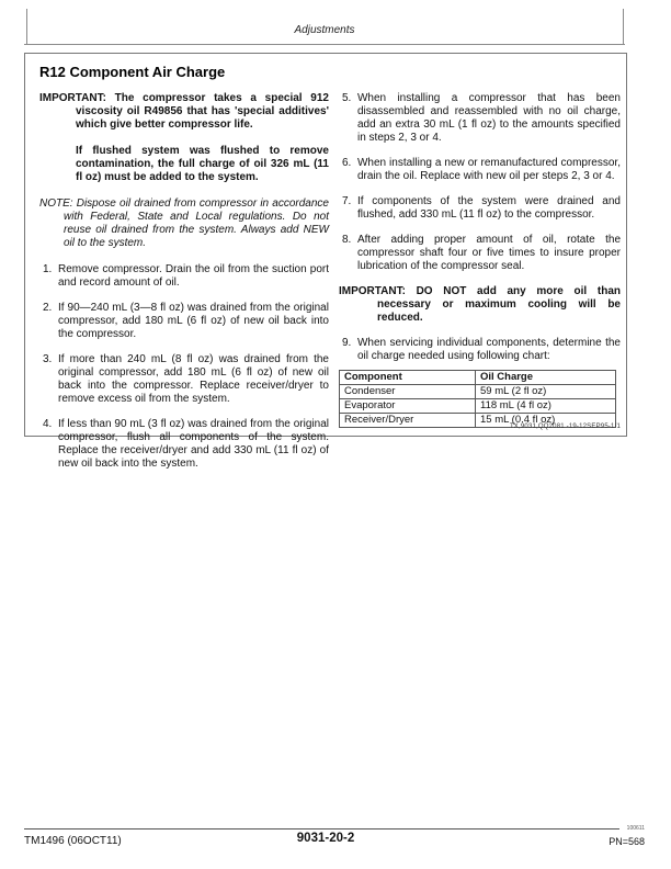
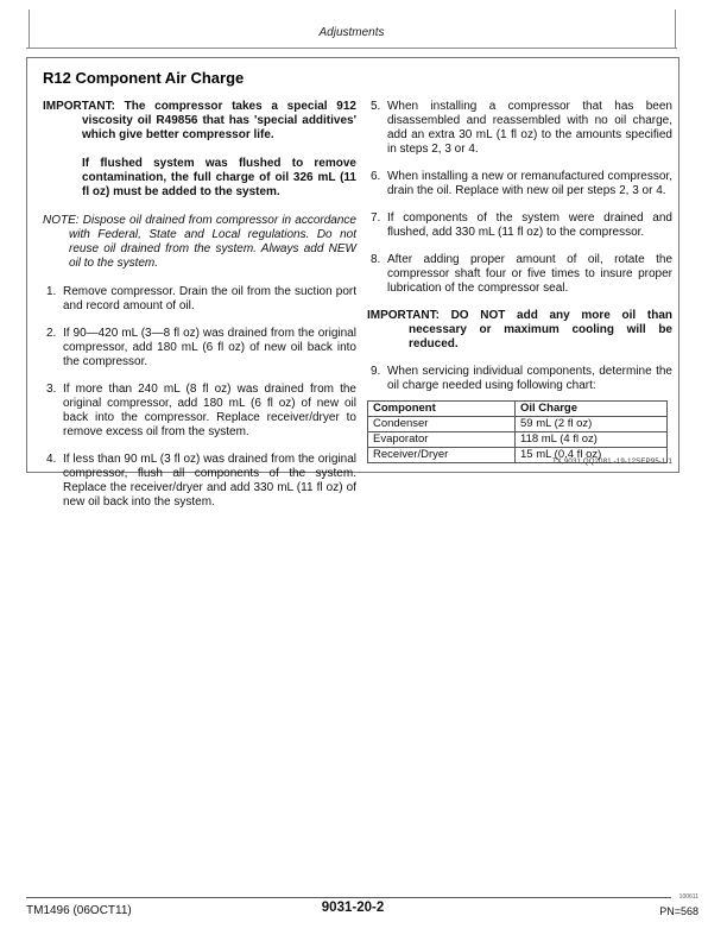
  Adjustments
  R12 Component Air Charge
  IMPORTANT: The compressor takes a special 912 viscosity oil R49856 that has 'special additives' which give better compressor life.
  If flushed system was flushed to remove contamination, the full charge of oil 326 mL (11 fl oz) must be added to the system.
  NOTE: Dispose oil drained from compressor in accordance with Federal, State and Local regulations. Do not reuse oil drained from the system. Always add NEW oil to the system.
  1.
  Remove compressor. Drain the oil from the suction port and record amount of oil.
  2.
- If 90—240 mL (3—8 fl oz) was drained from the original compressor, add 180 mL (6 fl oz) of new oil back into the compressor.
+ If 90—420 mL (3—8 fl oz) was drained from the original compressor, add 180 mL (6 fl oz) of new oil back into the compressor.
  3.
  If more than 240 mL (8 fl oz) was drained from the original compressor, add 180 mL (6 fl oz) of new oil back into the compressor. Replace receiver/dryer to remove excess oil from the system.
  4.
  If less than 90 mL (3 fl oz) was drained from the original compressor, flush all components of the system. Replace the receiver/dryer and add 330 mL (11 fl oz) of new oil back into the system.
  5.
  When installing a compressor that has been disassembled and reassembled with no oil charge, add an extra 30 mL (1 fl oz) to the amounts specified in steps 2, 3 or 4.
  6.
  When installing a new or remanufactured compressor, drain the oil. Replace with new oil per steps 2, 3 or 4.
  7.
  If components of the system were drained and flushed, add 330 mL (11 fl oz) to the compressor.
  8.
  After adding proper amount of oil, rotate the compressor shaft four or five times to insure proper lubrication of the compressor seal.
  IMPORTANT: DO NOT add any more oil than necessary or maximum cooling will be reduced.
  9.
  When servicing individual components, determine the oil charge needed using following chart:
  Component	Oil Charge
  Condenser	59 mL (2 fl oz)
  Evaporator	118 mL (4 fl oz)
  Receiver/Dryer	15 mL (0.4 fl oz)
  TM1496 (06OCT11)
  9031-20-2
  PN=568
